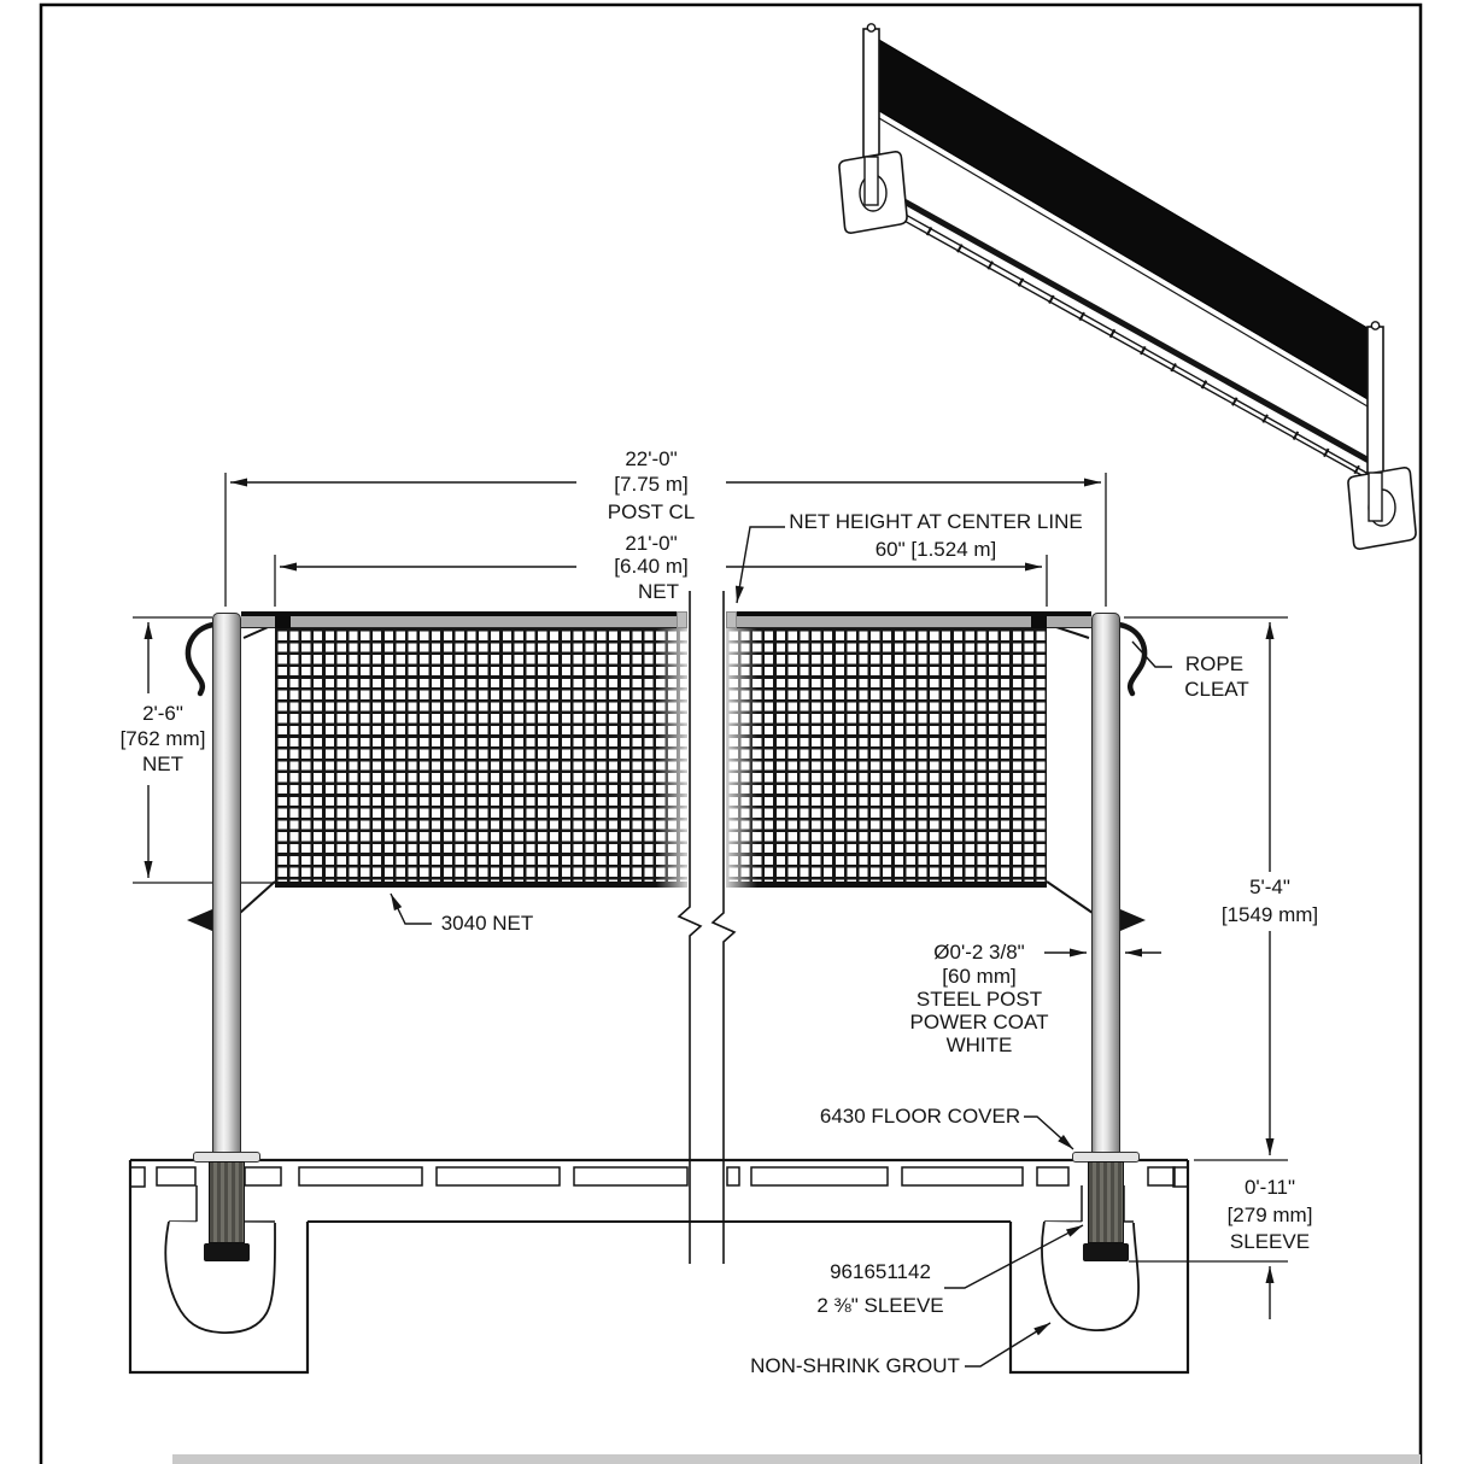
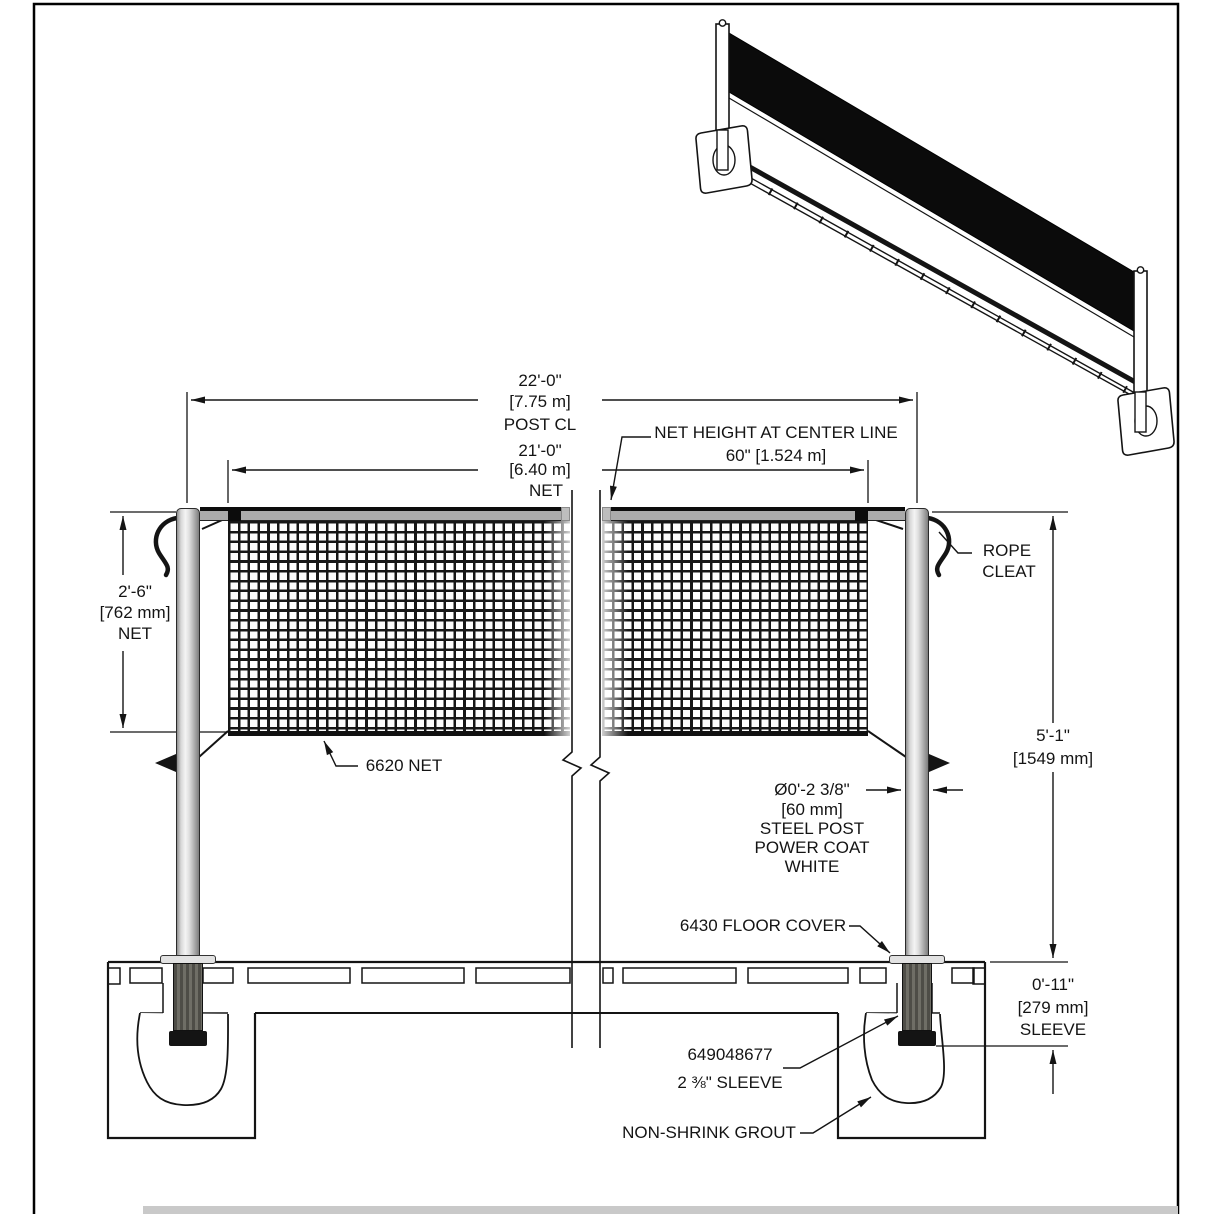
  22'-0"
  [7.75 m]
  POST CL
  21'-0"
  [6.40 m]
  NET
  NET HEIGHT AT CENTER LINE
  60" [1.524 m]
  2'-6"
  [762 mm]
  NET
  ROPE
  CLEAT
- 5'-4"
+ 5'-1"
  [1549 mm]
  Ø0'-2 3/8"
  [60 mm]
  STEEL POST
  POWER COAT
  WHITE
  6430 FLOOR COVER
  0'-11"
  [279 mm]
  SLEEVE
- 961651142
+ 649048677
  2 ⅜" SLEEVE
  NON-SHRINK GROUT
- 3040 NET
+ 6620 NET
